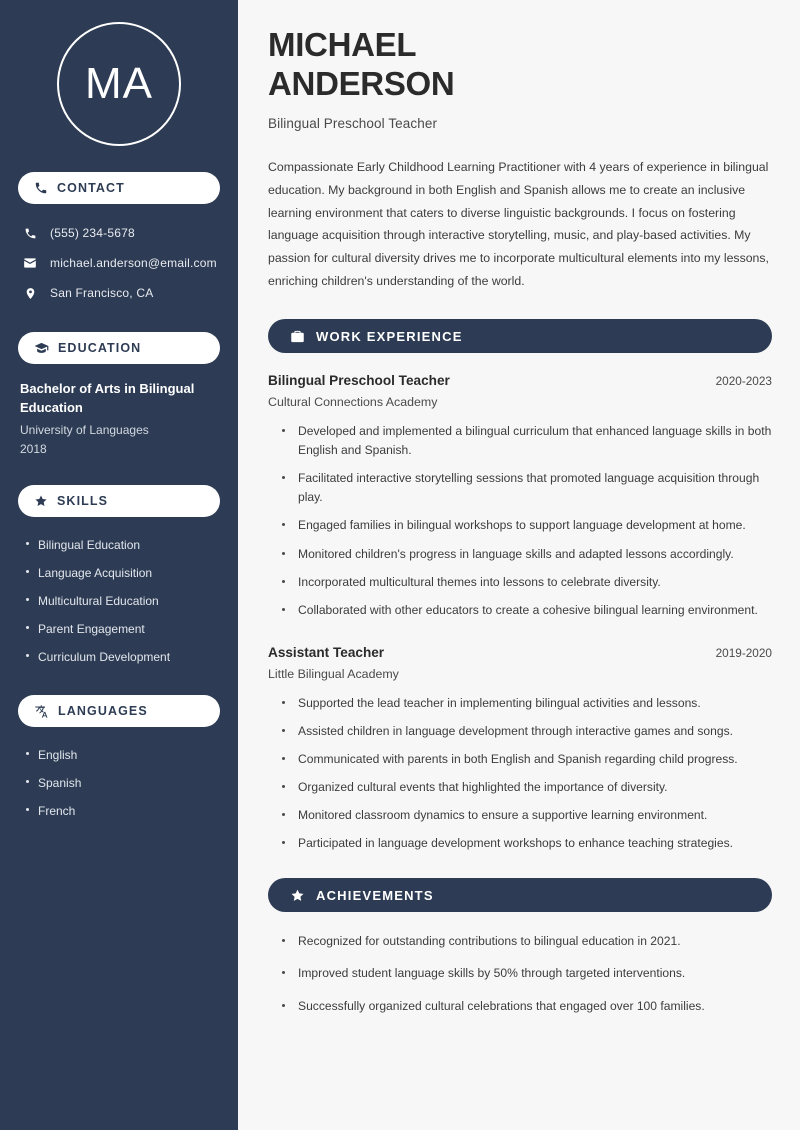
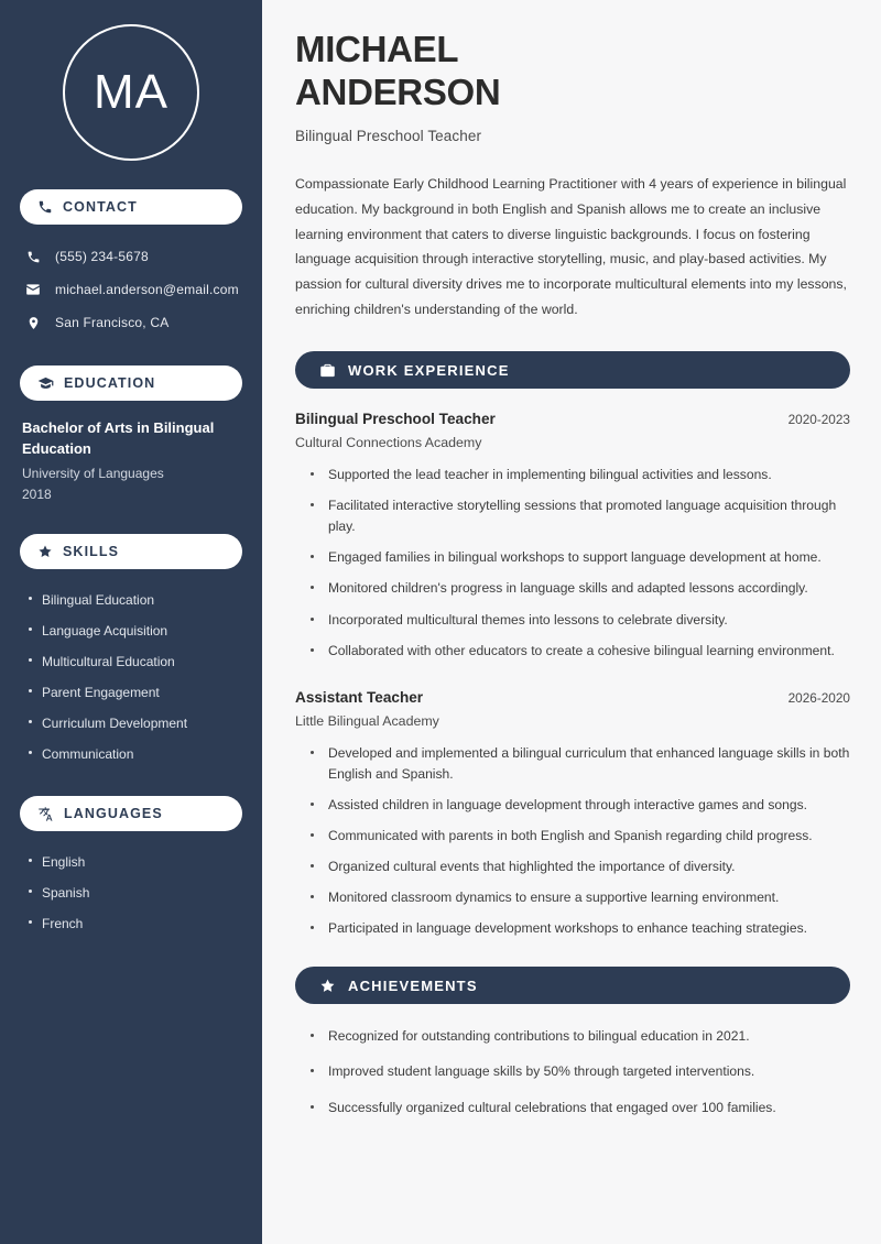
  MA
  CONTACT
  (555) 234-5678
  michael.anderson@email.com
  San Francisco, CA
  EDUCATION
  Bachelor of Arts in Bilingual Education
  University of Languages
  2018
  SKILLS
  Bilingual Education
  Language Acquisition
  Multicultural Education
  Parent Engagement
  Curriculum Development
+ Communication
  LANGUAGES
  English
  Spanish
  French
  MICHAEL
  ANDERSON
  Bilingual Preschool Teacher
  Compassionate Early Childhood Learning Practitioner with 4 years of experience in bilingual education. My background in both English and Spanish allows me to create an inclusive learning environment that caters to diverse linguistic backgrounds. I focus on fostering language acquisition through interactive storytelling, music, and play-based activities. My passion for cultural diversity drives me to incorporate multicultural elements into my lessons, enriching children's understanding of the world.
  WORK EXPERIENCE
  Bilingual Preschool Teacher
  2020-2023
  Cultural Connections Academy
- Developed and implemented a bilingual curriculum that enhanced language skills in both English and Spanish.
+ Supported the lead teacher in implementing bilingual activities and lessons.
  Facilitated interactive storytelling sessions that promoted language acquisition through play.
  Engaged families in bilingual workshops to support language development at home.
  Monitored children's progress in language skills and adapted lessons accordingly.
  Incorporated multicultural themes into lessons to celebrate diversity.
  Collaborated with other educators to create a cohesive bilingual learning environment.
  Assistant Teacher
- 2019-2020
+ 2026-2020
  Little Bilingual Academy
- Supported the lead teacher in implementing bilingual activities and lessons.
+ Developed and implemented a bilingual curriculum that enhanced language skills in both English and Spanish.
  Assisted children in language development through interactive games and songs.
  Communicated with parents in both English and Spanish regarding child progress.
  Organized cultural events that highlighted the importance of diversity.
  Monitored classroom dynamics to ensure a supportive learning environment.
  Participated in language development workshops to enhance teaching strategies.
  ACHIEVEMENTS
  Recognized for outstanding contributions to bilingual education in 2021.
  Improved student language skills by 50% through targeted interventions.
  Successfully organized cultural celebrations that engaged over 100 families.
